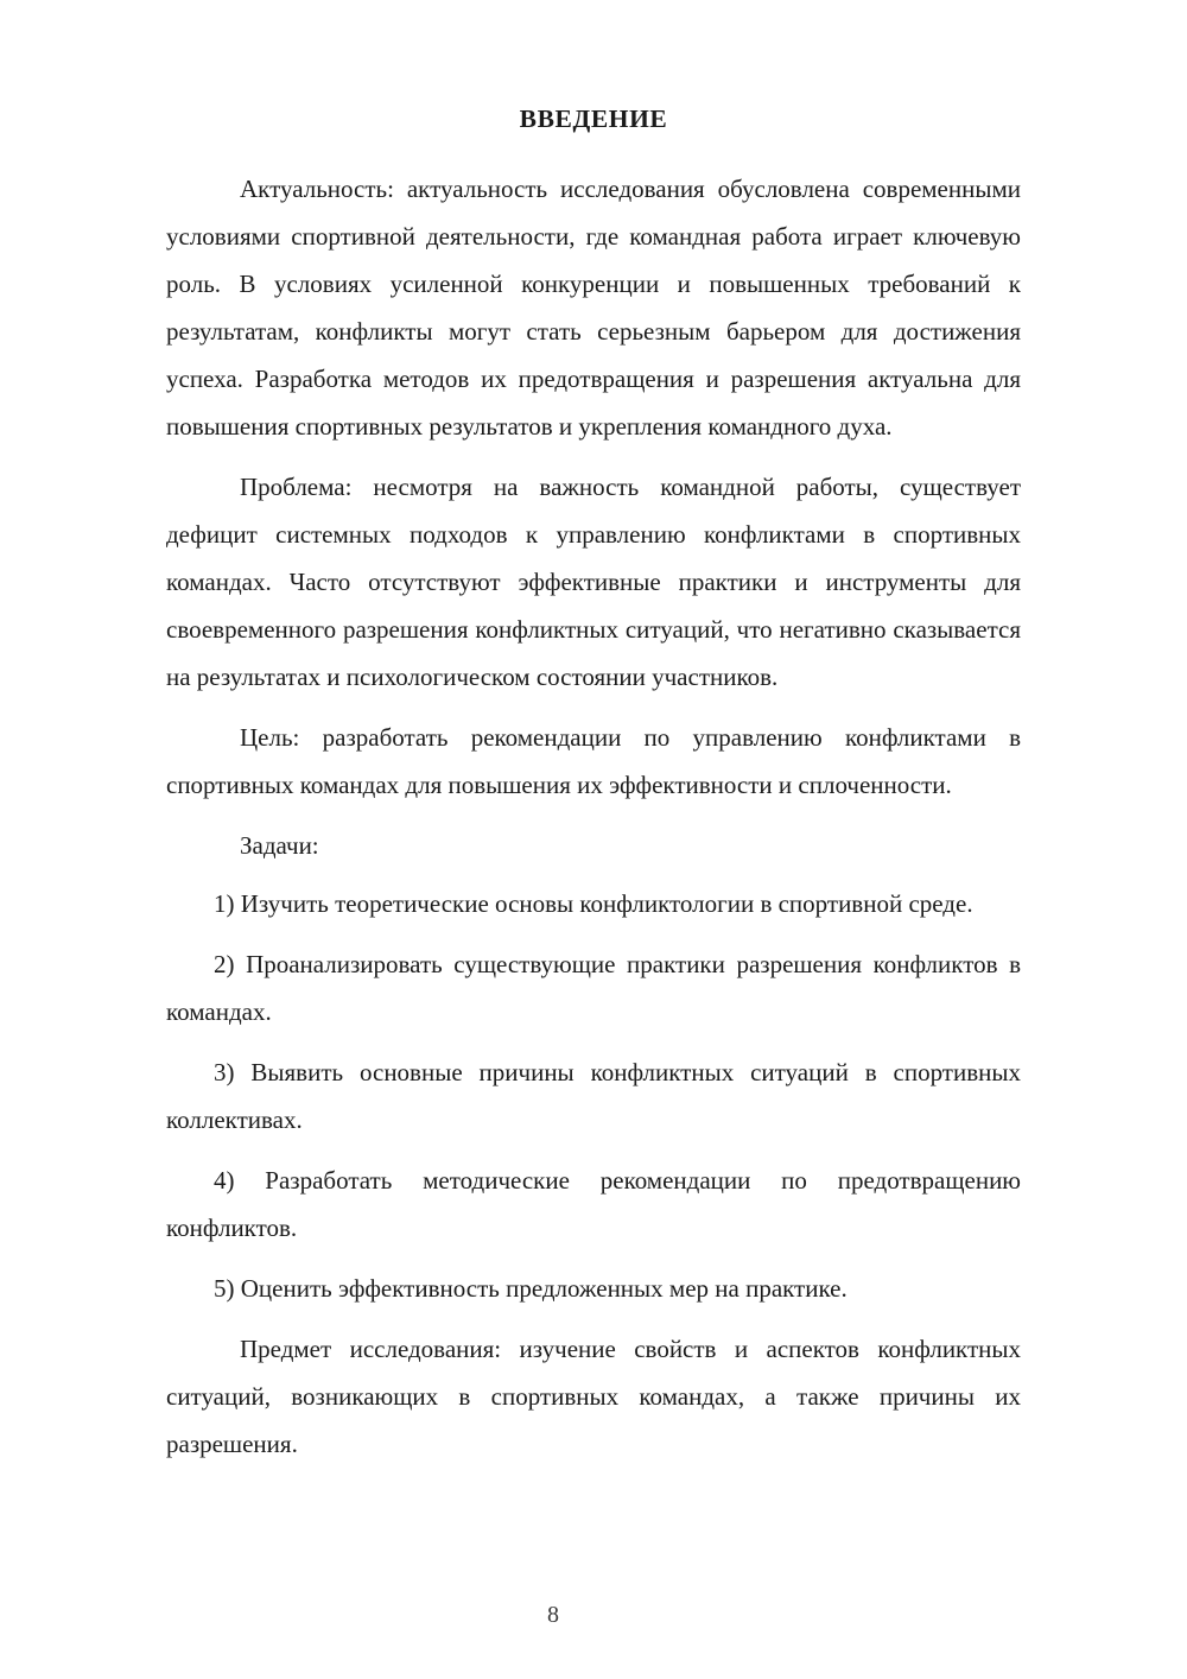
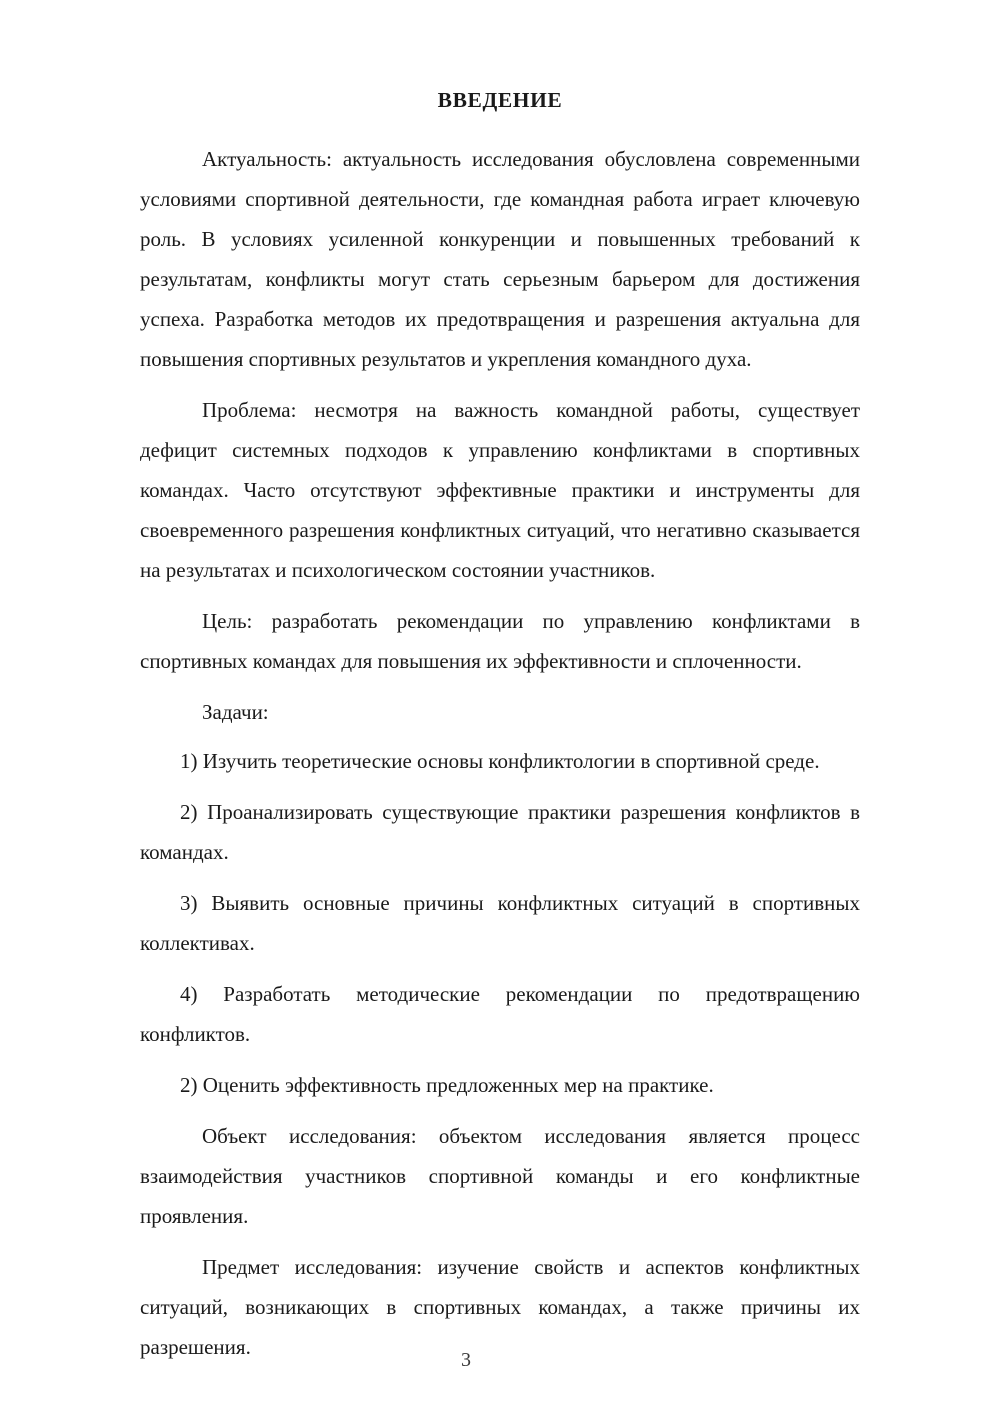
  ВВЕДЕНИЕ
  Актуальность: актуальность исследования обусловлена современными условиями спортивной деятельности, где командная работа играет ключевую роль. В условиях усиленной конкуренции и повышенных требований к результатам, конфликты могут стать серьезным барьером для достижения успеха. Разработка методов их предотвращения и разрешения актуальна для повышения спортивных результатов и укрепления командного духа.
  Проблема: несмотря на важность командной работы, существует дефицит системных подходов к управлению конфликтами в спортивных командах. Часто отсутствуют эффективные практики и инструменты для своевременного разрешения конфликтных ситуаций, что негативно сказывается на результатах и психологическом состоянии участников.
  Цель: разработать рекомендации по управлению конфликтами в спортивных командах для повышения их эффективности и сплоченности.
  Задачи:
  1) Изучить теоретические основы конфликтологии в спортивной среде.
  2) Проанализировать существующие практики разрешения конфликтов в командах.
  3) Выявить основные причины конфликтных ситуаций в спортивных коллективах.
  4) Разработать методические рекомендации по предотвращению конфликтов.
- 5) Оценить эффективность предложенных мер на практике.
+ 2) Оценить эффективность предложенных мер на практике.
+ Объект исследования: объектом исследования является процесс взаимодействия участников спортивной команды и его конфликтные проявления.
  Предмет исследования: изучение свойств и аспектов конфликтных ситуаций, возникающих в спортивных командах, а также причины их разрешения.
- 8
+ 3
